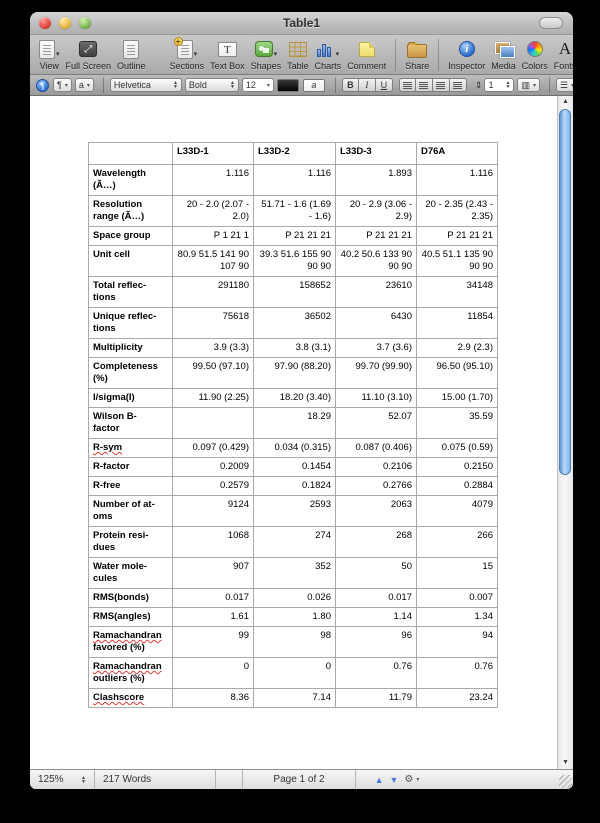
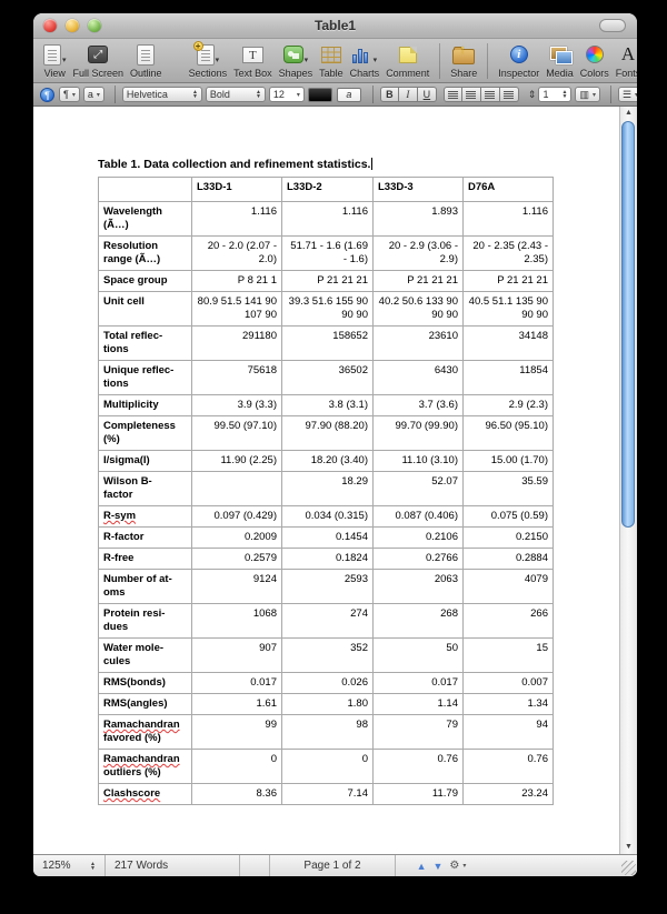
  Table1
  View
  ⤢
  Full Screen
  Outline
  +
  Sections
  T
  Text Box
  Shapes
  Table
  Charts
  Comment
  Share
  i
  Inspector
  Media
  Colors
  A
  Font
  ¶
  ¶
  a
  Helvetica
  Bold
  12
  a
  B
  I
  U
  ⇕
  1
  ▥
  ☰
+ Table 1. Data collection and refinement statistics.
  	L33D-1	L33D-2	L33D-3	D76A
  Wavelength (Ã…)	1.116	1.116	1.893	1.116
  Resolution range (Ã…)	20 - 2.0 (2.07 - 2.0)	51.71 - 1.6 (1.69 - 1.6)	20 - 2.9 (3.06 - 2.9)	20 - 2.35 (2.43 - 2.35)
- Space group	P 1 21 1	P 21 21 21	P 21 21 21	P 21 21 21
+ Space group	P 8 21 1	P 21 21 21	P 21 21 21	P 21 21 21
  Unit cell	80.9 51.5 141 90 107 90	39.3 51.6 155 90 90 90	40.2 50.6 133 90 90 90	40.5 51.1 135 90 90 90
  Total reflec- tions	291180	158652	23610	34148
  Unique reflec- tions	75618	36502	6430	11854
  Multiplicity	3.9 (3.3)	3.8 (3.1)	3.7 (3.6)	2.9 (2.3)
  Completeness (%)	99.50 (97.10)	97.90 (88.20)	99.70 (99.90)	96.50 (95.10)
  I/sigma(I)	11.90 (2.25)	18.20 (3.40)	11.10 (3.10)	15.00 (1.70)
  Wilson B- factor		18.29	52.07	35.59
  R-sym	0.097 (0.429)	0.034 (0.315)	0.087 (0.406)	0.075 (0.59)
  R-factor	0.2009	0.1454	0.2106	0.2150
  R-free	0.2579	0.1824	0.2766	0.2884
  Number of at- oms	9124	2593	2063	4079
  Protein resi- dues	1068	274	268	266
  Water mole- cules	907	352	50	15
  RMS(bonds)	0.017	0.026	0.017	0.007
  RMS(angles)	1.61	1.80	1.14	1.34
- Ramachandran favored (%)	99	98	96	94
+ Ramachandran favored (%)	99	98	79	94
  Ramachandran outliers (%)	0	0	0.76	0.76
  Clashscore	8.36	7.14	11.79	23.24
  125%
  217 Words
  Page 1 of 2
  ▲
  ▼
  ⚙
